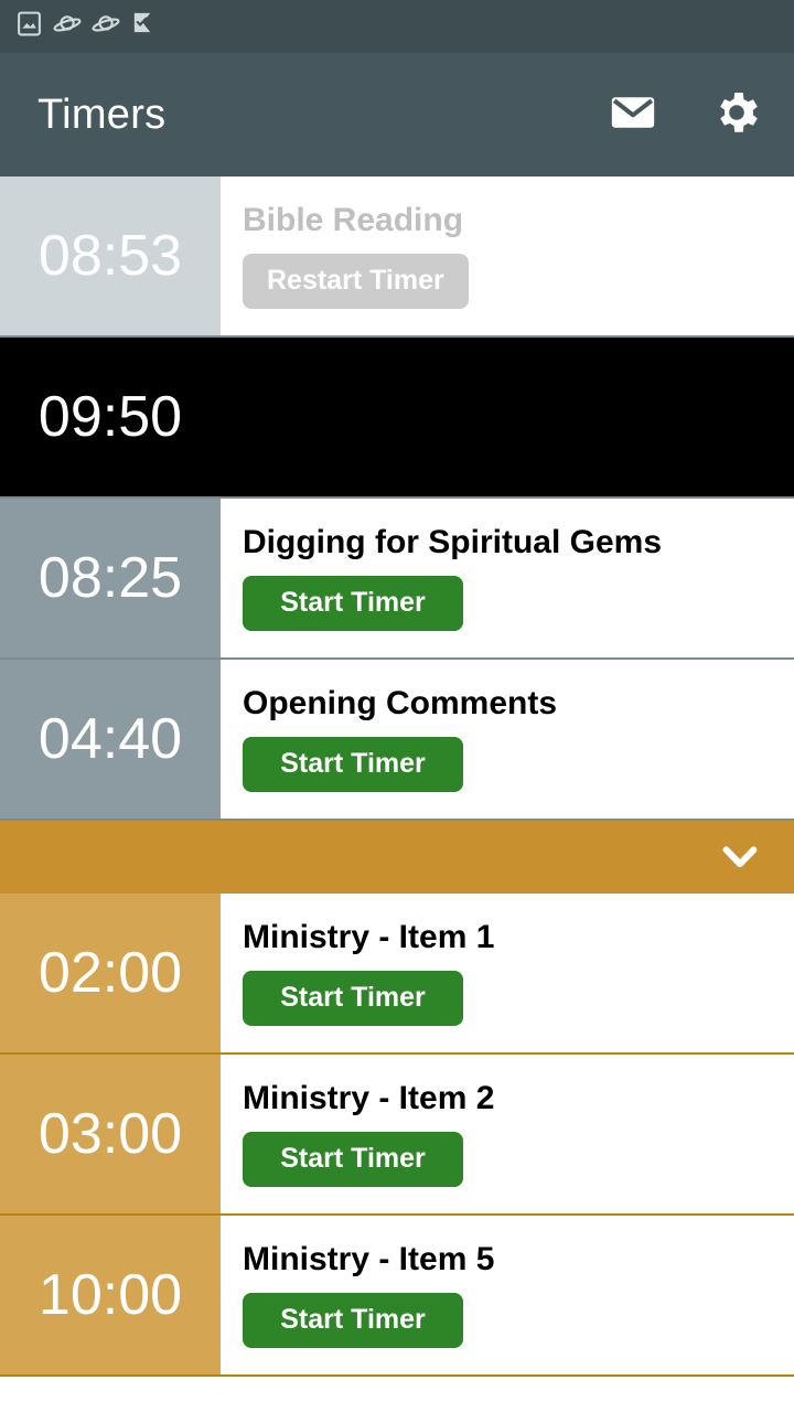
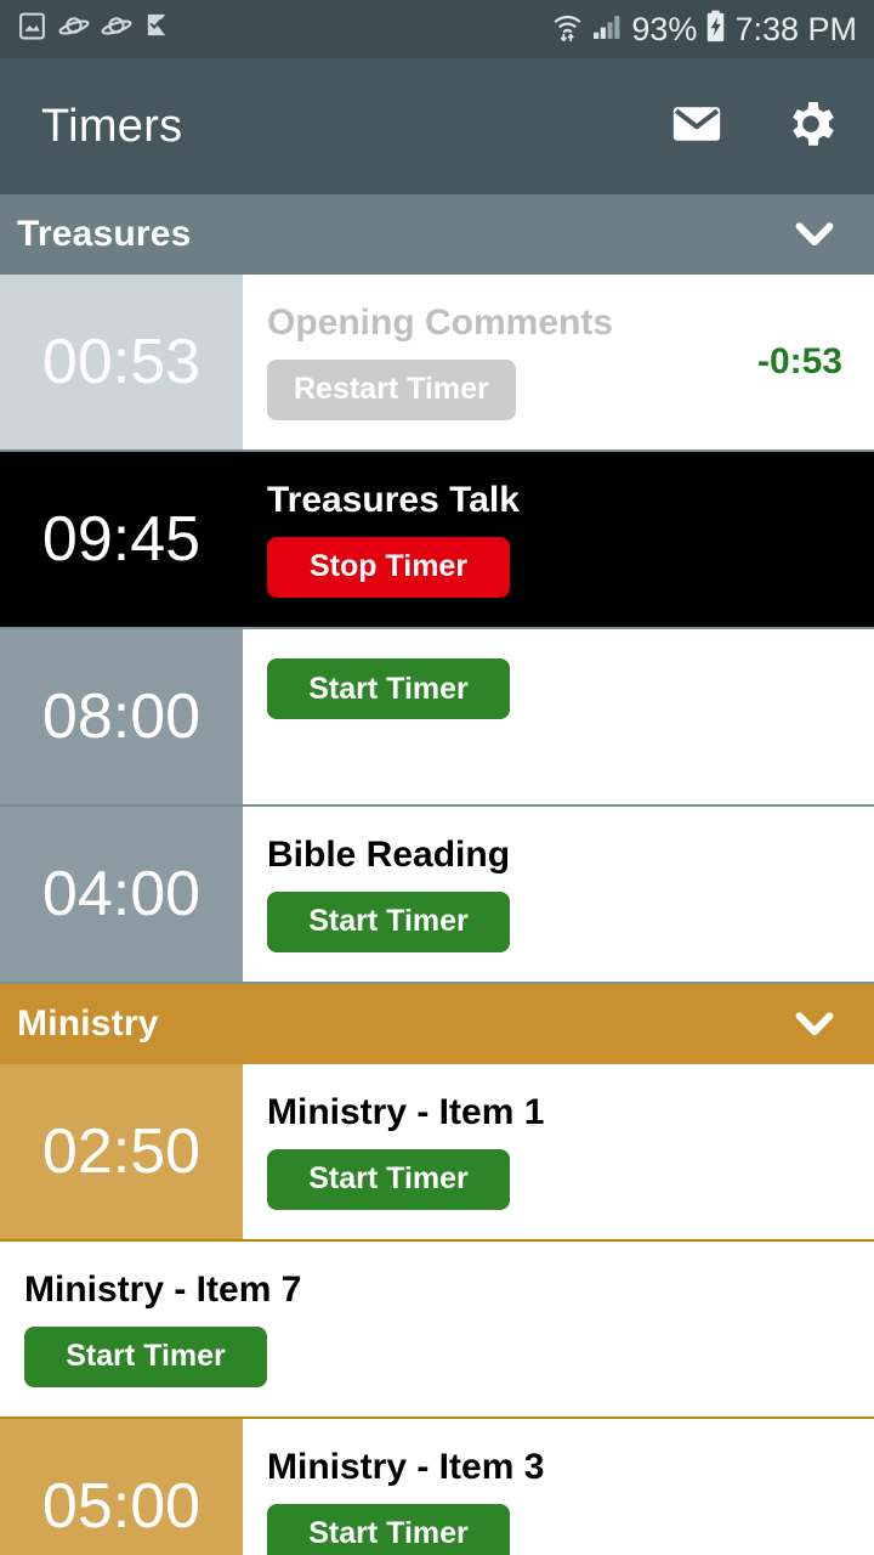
+ 93%
+ 7:38 PM
  Timers
+ Treasures
- 08:53
+ 00:53
- Bible Reading
+ Opening Comments
  Restart Timer
+ -0:53
- 09:50
+ 09:45
+ Treasures Talk
+ Stop Timer
- 08:25
+ 08:00
- Digging for Spiritual Gems
  Start Timer
- 04:40
+ 04:00
- Opening Comments
+ Bible Reading
  Start Timer
+ Ministry
- 02:00
+ 02:50
  Ministry - Item 1
  Start Timer
- 03:00
- Ministry - Item 2
+ Ministry - Item 7
  Start Timer
- 10:00
+ 05:00
- Ministry - Item 5
+ Ministry - Item 3
  Start Timer
